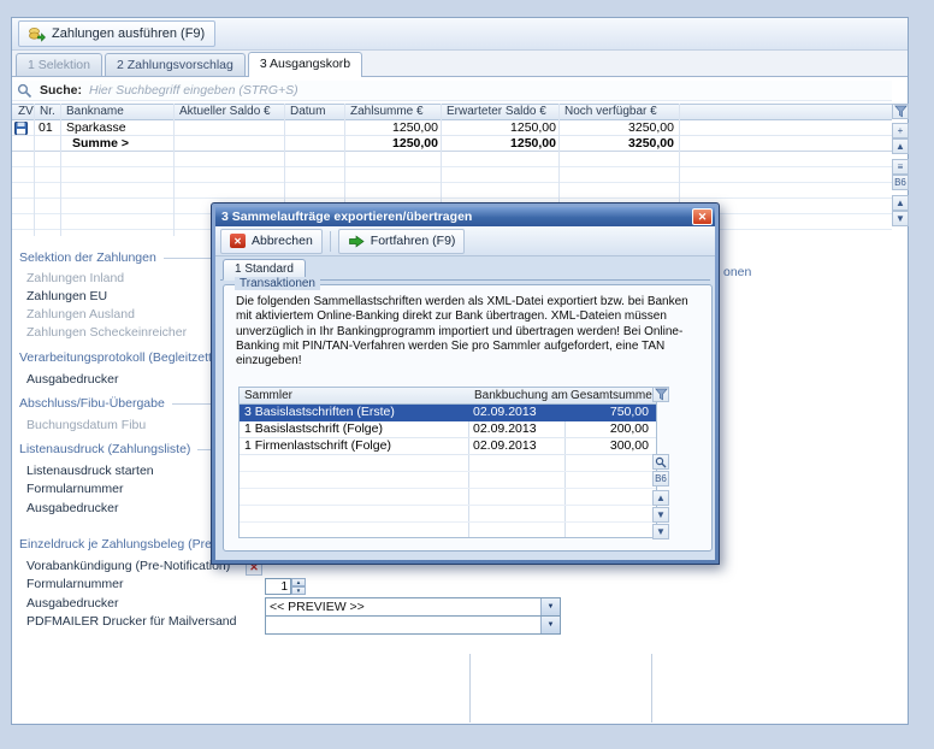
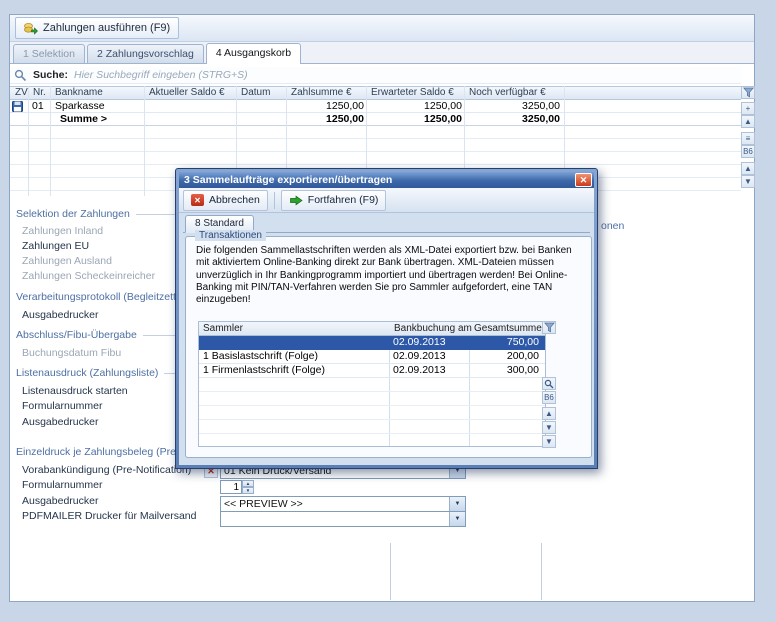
  Zahlungen ausführen (F9)
  1 Selektion
  2 Zahlungsvorschlag
- 3 Ausgangskorb
+ 4 Ausgangskorb
  Suche:
  Hier Suchbegriff eingeben (STRG+S)
  ZV
  Nr.
  Bankname
  Aktueller Saldo €
  Datum
  Zahlsumme €
  Erwarteter Saldo €
  Noch verfügbar €
  01
  Sparkasse
  1250,00
  1250,00
  3250,00
  Summe >
  1250,00
  1250,00
  3250,00
  +
  ▲
  ≡
  B6
  ▲
  ▼
  Selektion der Zahlungen
  Zahlungen Inland
  Zahlungen EU
  Zahlungen Ausland
  Zahlungen Scheckeinreicher
  Verarbeitungsprotokoll (Begleitzet
  Ausgabedrucker
  Abschluss/Fibu-Übergabe
  Buchungsdatum Fibu
  Listenausdruck (Zahlungsliste)
  Listenausdruck starten
  Formularnummer
  Ausgabedrucker
  Vorabankündigung (Pre-Notification)
  Formularnummer
  Ausgabedrucker
  PDFMAILER Drucker für Mailversand
  onen
  ✕
+ 01 Kein Druck/Versand
  1
  << PREVIEW >>
  3 Sammelaufträge exportieren/übertragen
  ✕
  ✕
  Abbrechen
  Fortfahren (F9)
- 1 Standard
+ 8 Standard
  Transaktionen
  Die folgenden Sammellastschriften werden als XML-Datei exportiert bzw. bei Banken mit aktiviertem Online-Banking direkt zur Bank übertragen. XML-Dateien müssen unverzüglich in Ihr Bankingprogramm importiert und übertragen werden! Bei Online-Banking mit PIN/TAN-Verfahren werden Sie pro Sammler aufgefordert, eine TAN einzugeben!
  Sammler
  Bankbuchung am
  Gesamtsumme
- 3 Basislastschriften (Erste)
  02.09.2013
  750,00
  1 Basislastschrift (Folge)
  02.09.2013
  200,00
  1 Firmenlastschrift (Folge)
  02.09.2013
  300,00
  B6
  ▲
  ▼
  ▼
